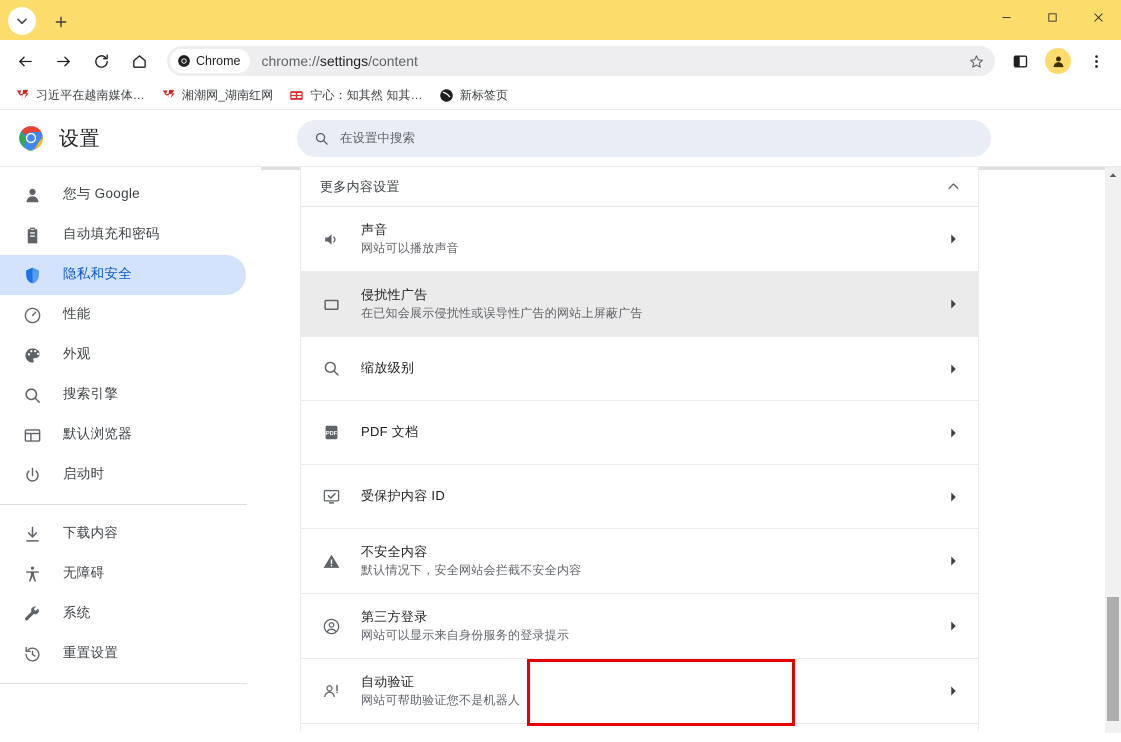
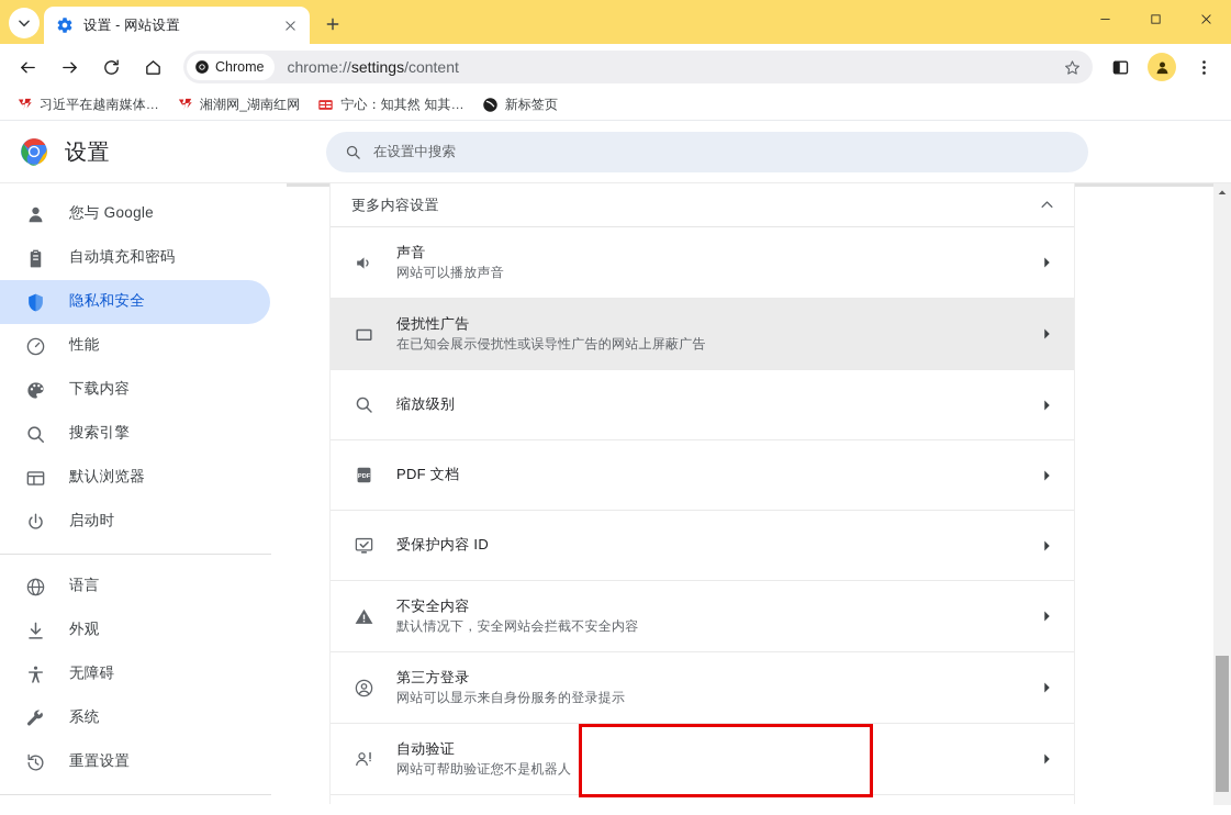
+ 设置 - 网站设置
  Chrome
  chrome://settings/content
  习近平在越南媒体…
  湘潮网_湖南红网
  宁心：知其然 知其…
  新标签页
  设置
  在设置中搜索
  您与 Google
  自动填充和密码
  隐私和安全
  性能
- 外观
+ 下载内容
  搜索引擎
  默认浏览器
  启动时
+ 语言
- 下载内容
+ 外观
  无障碍
  系统
  重置设置
  更多内容设置
  声音
  网站可以播放声音
  侵扰性广告
  在已知会展示侵扰性或误导性广告的网站上屏蔽广告
  缩放级别
  PDF 文档
  受保护内容 ID
  不安全内容
  默认情况下，安全网站会拦截不安全内容
  第三方登录
  网站可以显示来自身份服务的登录提示
  自动验证
  网站可帮助验证您不是机器人
